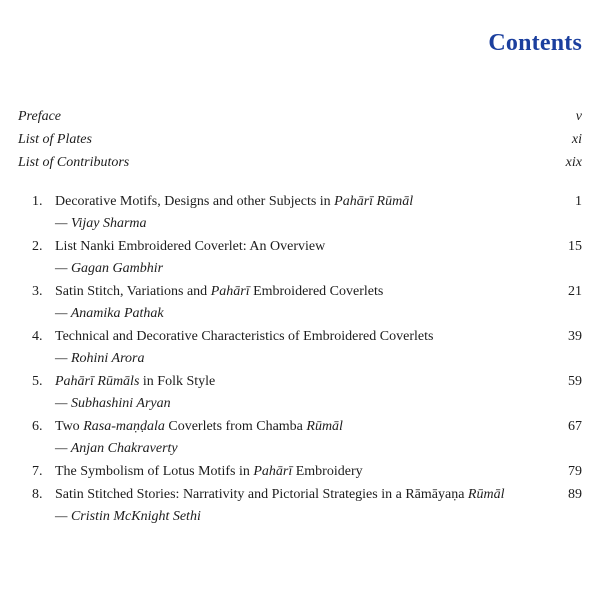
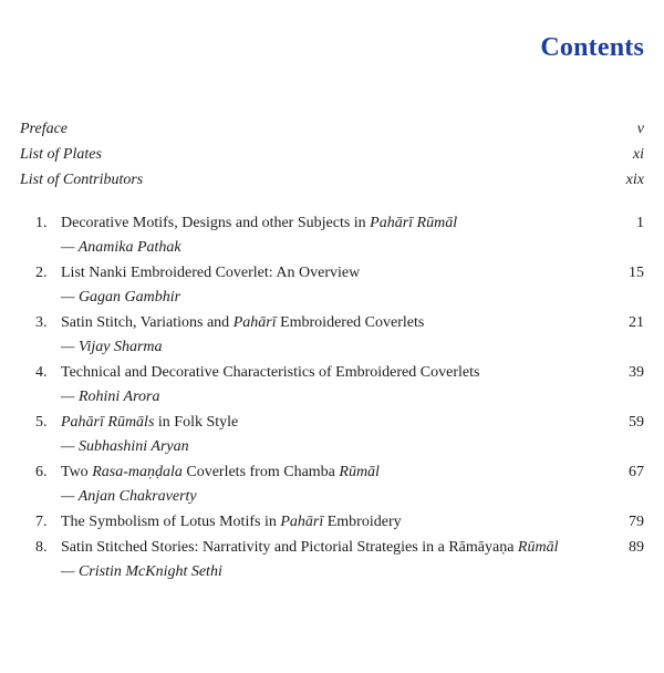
  Contents
  Preface
  v
  List of Plates
  xi
  List of Contributors
  xix
  1.
  Decorative Motifs, Designs and other Subjects in Pahārī Rūmāl
  1
- — Vijay Sharma
+ — Anamika Pathak
  2.
  List Nanki Embroidered Coverlet: An Overview
  15
  — Gagan Gambhir
  3.
  Satin Stitch, Variations and Pahārī Embroidered Coverlets
  21
- — Anamika Pathak
+ — Vijay Sharma
  4.
  Technical and Decorative Characteristics of Embroidered Coverlets
  39
  — Rohini Arora
  5.
  Pahārī Rūmāls in Folk Style
  59
  — Subhashini Aryan
  6.
  Two Rasa-maṇḍala Coverlets from Chamba Rūmāl
  67
  — Anjan Chakraverty
  7.
  The Symbolism of Lotus Motifs in Pahārī Embroidery
  79
  8.
  Satin Stitched Stories: Narrativity and Pictorial Strategies in a Rāmāyaṇa Rūmāl
  89
  — Cristin McKnight Sethi
